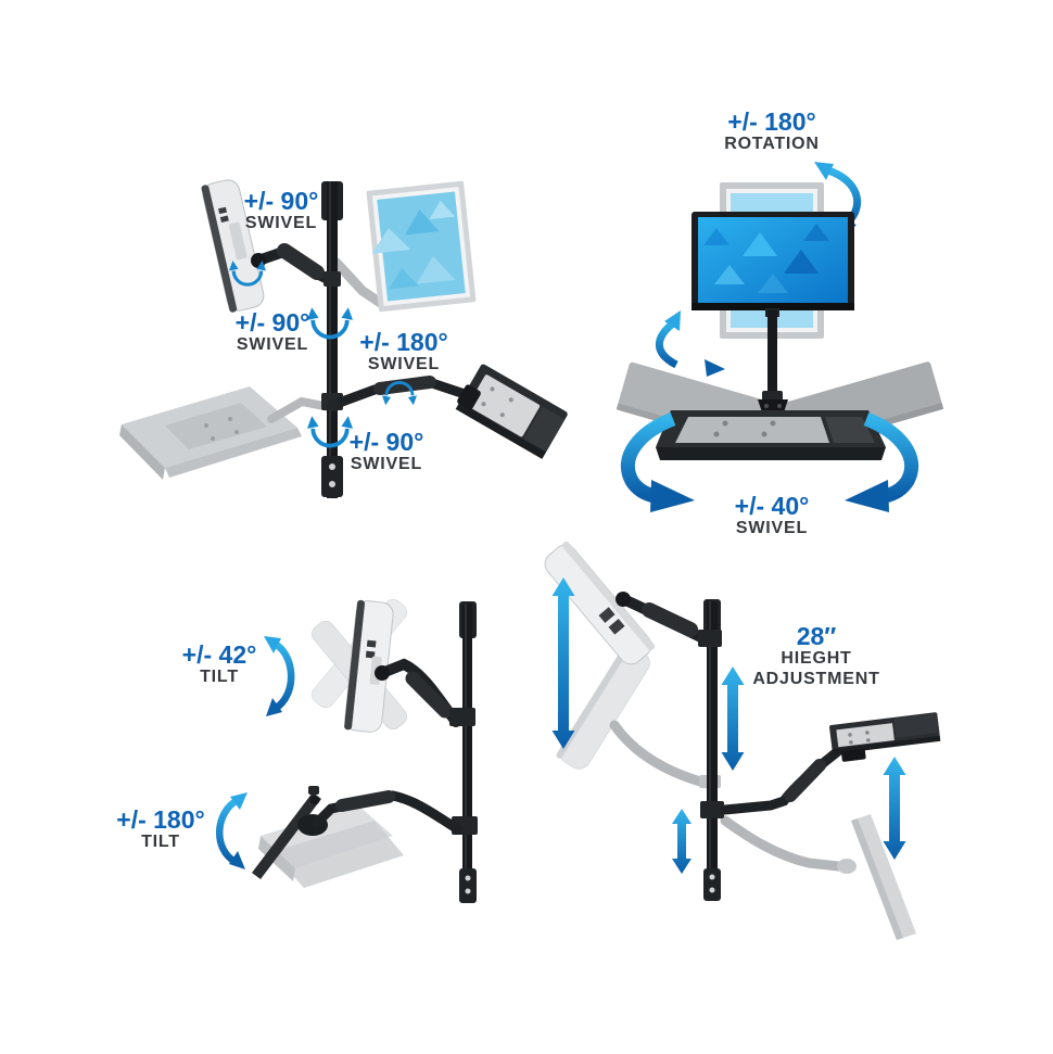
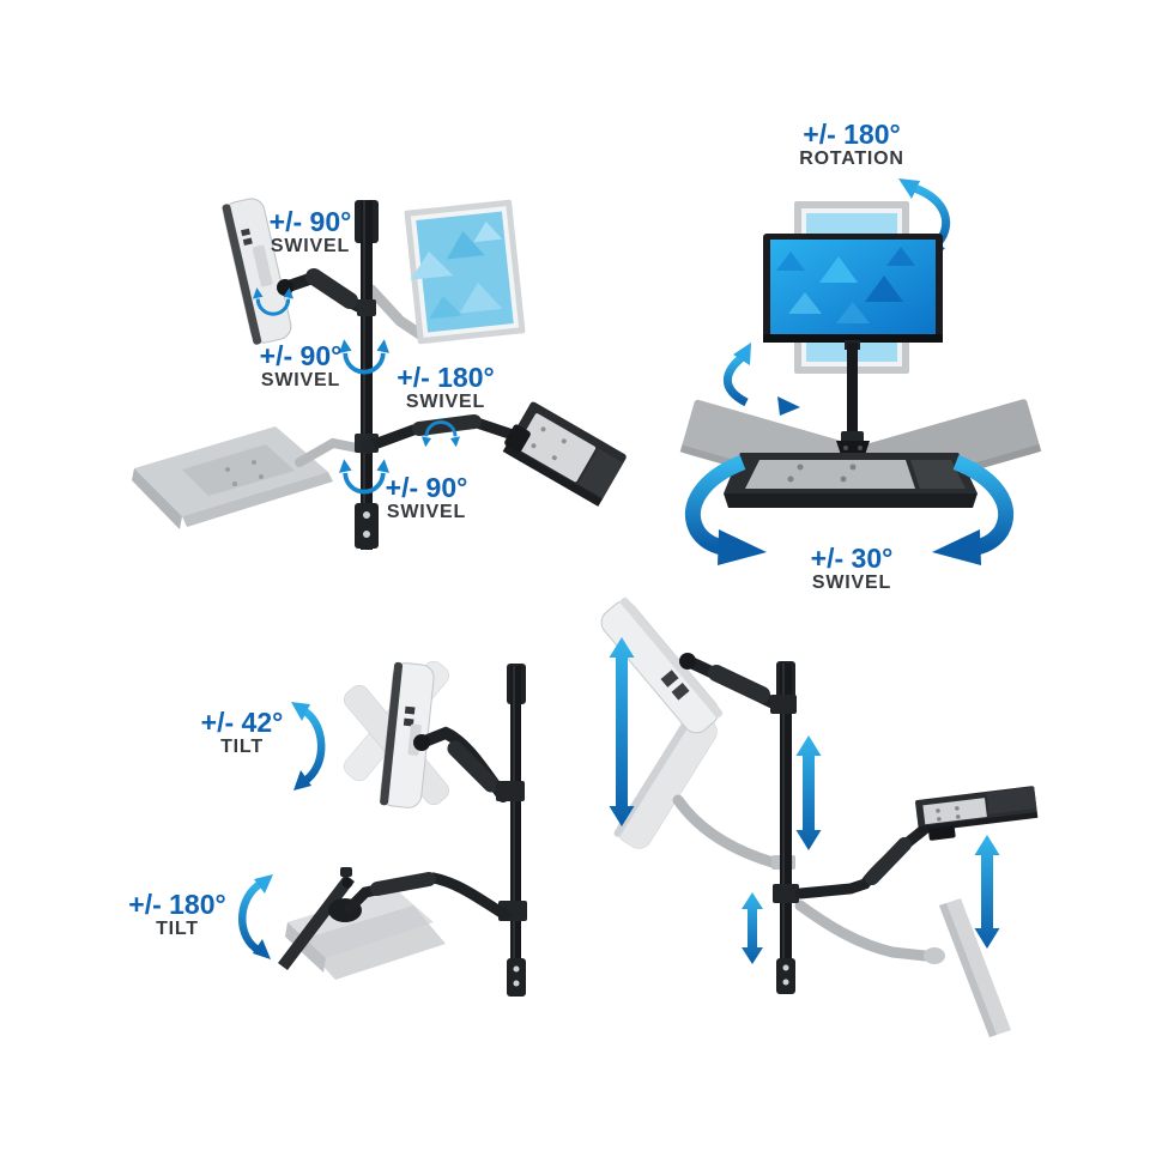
  +/- 90°
  SWIVEL
  +/- 90°
  SWIVEL
  +/- 180°
  SWIVEL
  +/- 90°
  SWIVEL
  +/- 180°
  ROTATION
- +/- 40°
+ +/- 30°
  SWIVEL
  +/- 42°
  TILT
  +/- 180°
  TILT
- 28″
- HIEGHT
- ADJUSTMENT
